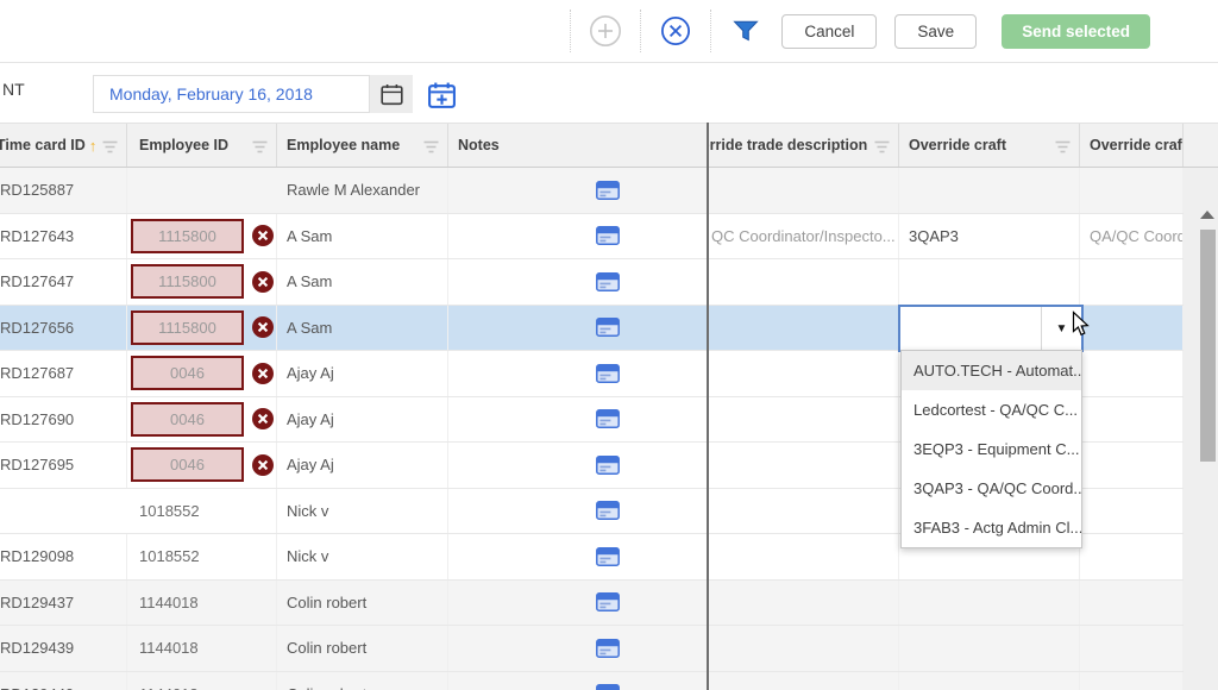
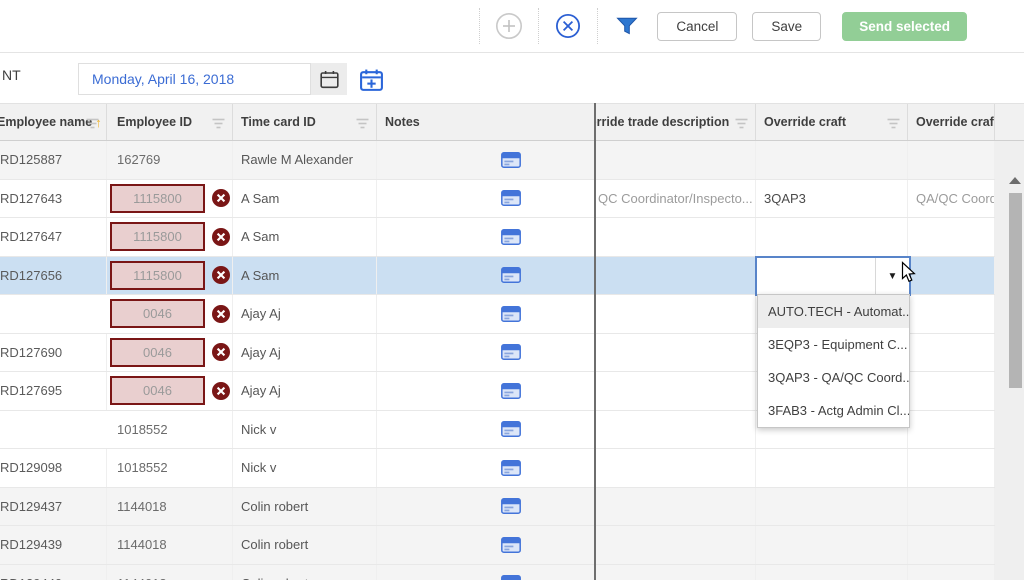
  Cancel
  Save
  Send selected
  NT
- Monday, February 16, 2018
+ Monday, April 16, 2018
- Time card ID
+ Employee name
  ↑
  Employee ID
- Employee name
+ Time card ID
  Notes
  rride trade description
  Override craft
  Override craf
  RD125887
+ 162769
  Rawle M Alexander
  RD127643
  1115800
  A Sam
  QC Coordinator/Inspecto...
  3QAP3
  QA/QC Coord
  RD127647
  1115800
  A Sam
  RD127656
  1115800
  A Sam
- RD127687
  0046
  Ajay Aj
  RD127690
  0046
  Ajay Aj
  RD127695
  0046
  Ajay Aj
  1018552
  Nick v
  RD129098
  1018552
  Nick v
  RD129437
  1144018
  Colin robert
  RD129439
  1144018
  Colin robert
  ▼
  AUTO.TECH - Automat..
- Ledcortest - QA/QC C...
  3EQP3 - Equipment C...
  3QAP3 - QA/QC Coord..
  3FAB3 - Actg Admin Cl...
